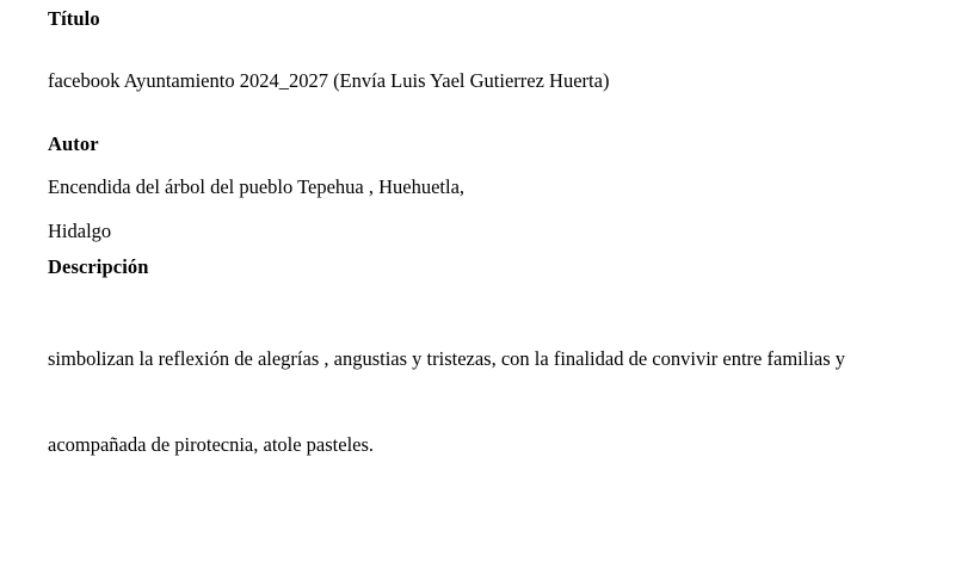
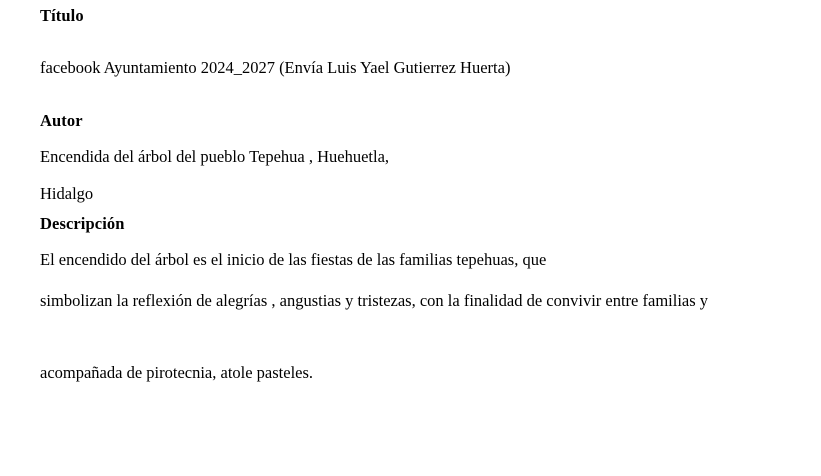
  Título
  facebook Ayuntamiento 2024_2027 (Envía Luis Yael Gutierrez Huerta)
  Autor
  Encendida del árbol del pueblo Tepehua , Huehuetla,
  Hidalgo
  Descripción
+ El encendido del árbol es el inicio de las fiestas de las familias tepehuas, que
  simbolizan la reflexión de alegrías , angustias y tristezas, con la finalidad de convivir entre familias y
  acompañada de pirotecnia, atole pasteles.
